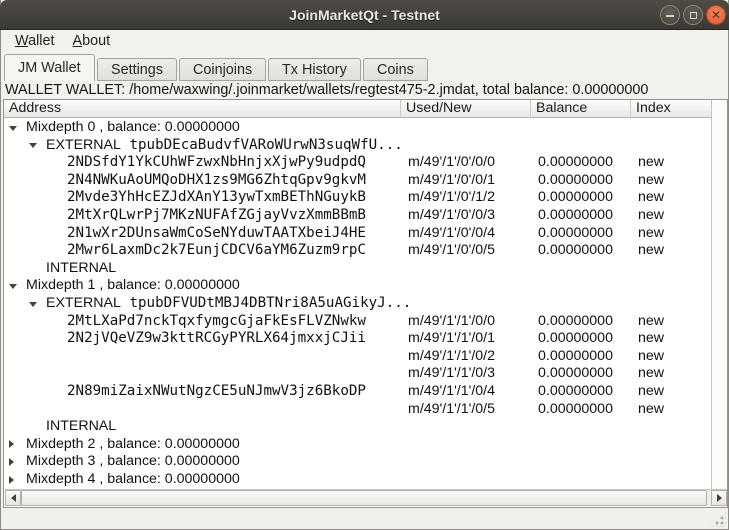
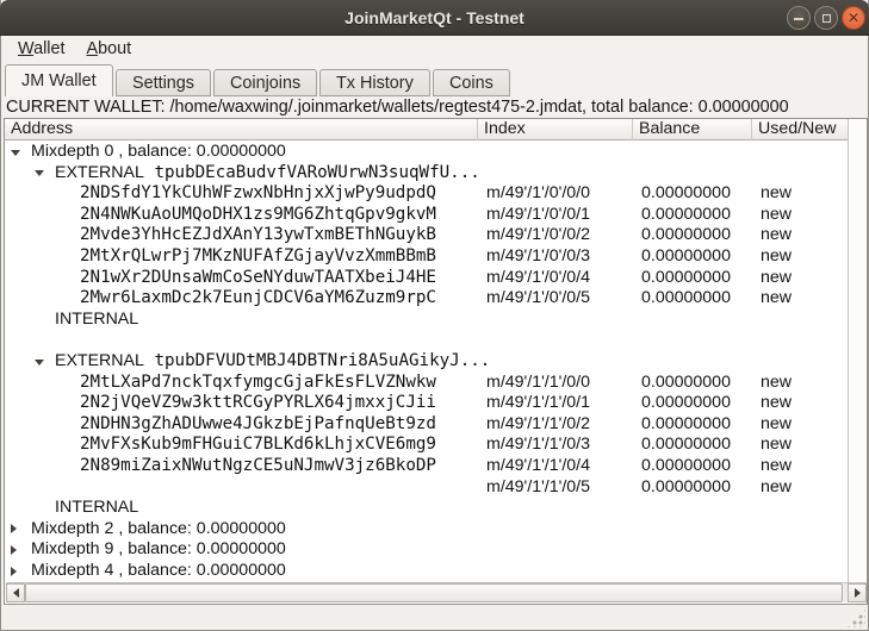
  JoinMarketQt - Testnet
  ✕
  Wallet
  About
  JM Wallet
  Settings
  Coinjoins
  Tx History
  Coins
- WALLET WALLET: /home/waxwing/.joinmarket/wallets/regtest475-2.jmdat, total balance: 0.00000000
+ CURRENT WALLET: /home/waxwing/.joinmarket/wallets/regtest475-2.jmdat, total balance: 0.00000000
  Address
- Used/New
+ Index
  Balance
- Index
+ Used/New
  Mixdepth 0 , balance: 0.00000000
  EXTERNAL tpubDEcaBudvfVARoWUrwN3suqWfU...
  2NDSfdY1YkCUhWFzwxNbHnjxXjwPy9udpdQ
  m/49'/1'/0'/0/0
  0.00000000
  new
  2N4NWKuAoUMQoDHX1zs9MG6ZhtqGpv9gkvM
  m/49'/1'/0'/0/1
  0.00000000
  new
  2Mvde3YhHcEZJdXAnY13ywTxmBEThNGuykB
- m/49'/1'/0'/1/2
+ m/49'/1'/0'/0/2
  0.00000000
  new
  2MtXrQLwrPj7MKzNUFAfZGjayVvzXmmBBmB
  m/49'/1'/0'/0/3
  0.00000000
  new
  2N1wXr2DUnsaWmCoSeNYduwTAATXbeiJ4HE
  m/49'/1'/0'/0/4
  0.00000000
  new
  2Mwr6LaxmDc2k7EunjCDCV6aYM6Zuzm9rpC
  m/49'/1'/0'/0/5
  0.00000000
  new
  INTERNAL
- Mixdepth 1 , balance: 0.00000000
  EXTERNAL tpubDFVUDtMBJ4DBTNri8A5uAGikyJ...
  2MtLXaPd7nckTqxfymgcGjaFkEsFLVZNwkw
  m/49'/1'/1'/0/0
  0.00000000
  new
  2N2jVQeVZ9w3kttRCGyPYRLX64jmxxjCJii
  m/49'/1'/1'/0/1
  0.00000000
  new
+ 2NDHN3gZhADUwwe4JGkzbEjPafnqUeBt9zd
  m/49'/1'/1'/0/2
  0.00000000
  new
+ 2MvFXsKub9mFHGuiC7BLKd6kLhjxCVE6mg9
  m/49'/1'/1'/0/3
  0.00000000
  new
  2N89miZaixNWutNgzCE5uNJmwV3jz6BkoDP
  m/49'/1'/1'/0/4
  0.00000000
  new
  m/49'/1'/1'/0/5
  0.00000000
  new
  INTERNAL
  Mixdepth 2 , balance: 0.00000000
- Mixdepth 3 , balance: 0.00000000
+ Mixdepth 9 , balance: 0.00000000
  Mixdepth 4 , balance: 0.00000000
